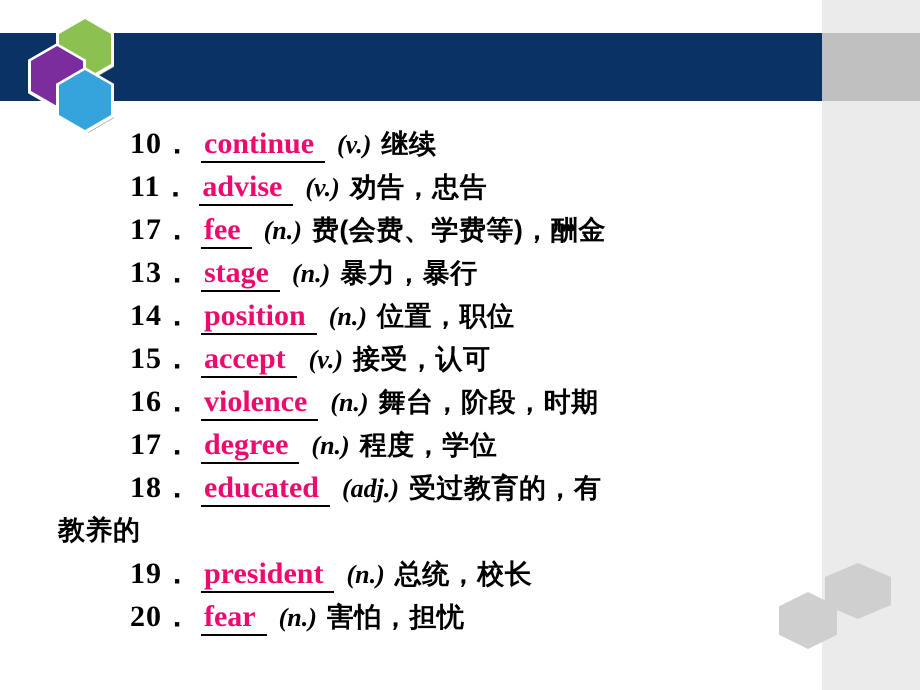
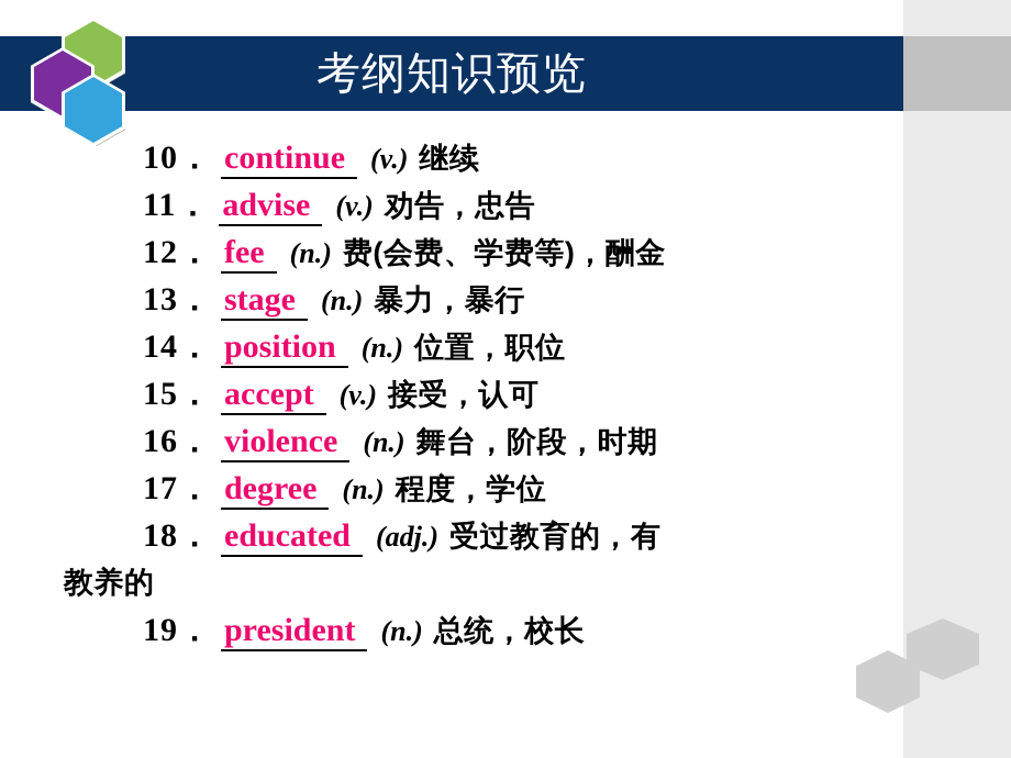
+ 考纲知识预览
  10． continue (v.) 继续
  11． advise (v.) 劝告，忠告
- 17． fee (n.) 费(会费、学费等)，酬金
+ 12． fee (n.) 费(会费、学费等)，酬金
  13． stage (n.) 暴力，暴行
  14． position (n.) 位置，职位
  15． accept (v.) 接受，认可
  16． violence (n.) 舞台，阶段，时期
  17． degree (n.) 程度，学位
  18． educated (adj.) 受过教育的，有
  教养的
  19． president (n.) 总统，校长
- 20． fear (n.) 害怕，担忧
